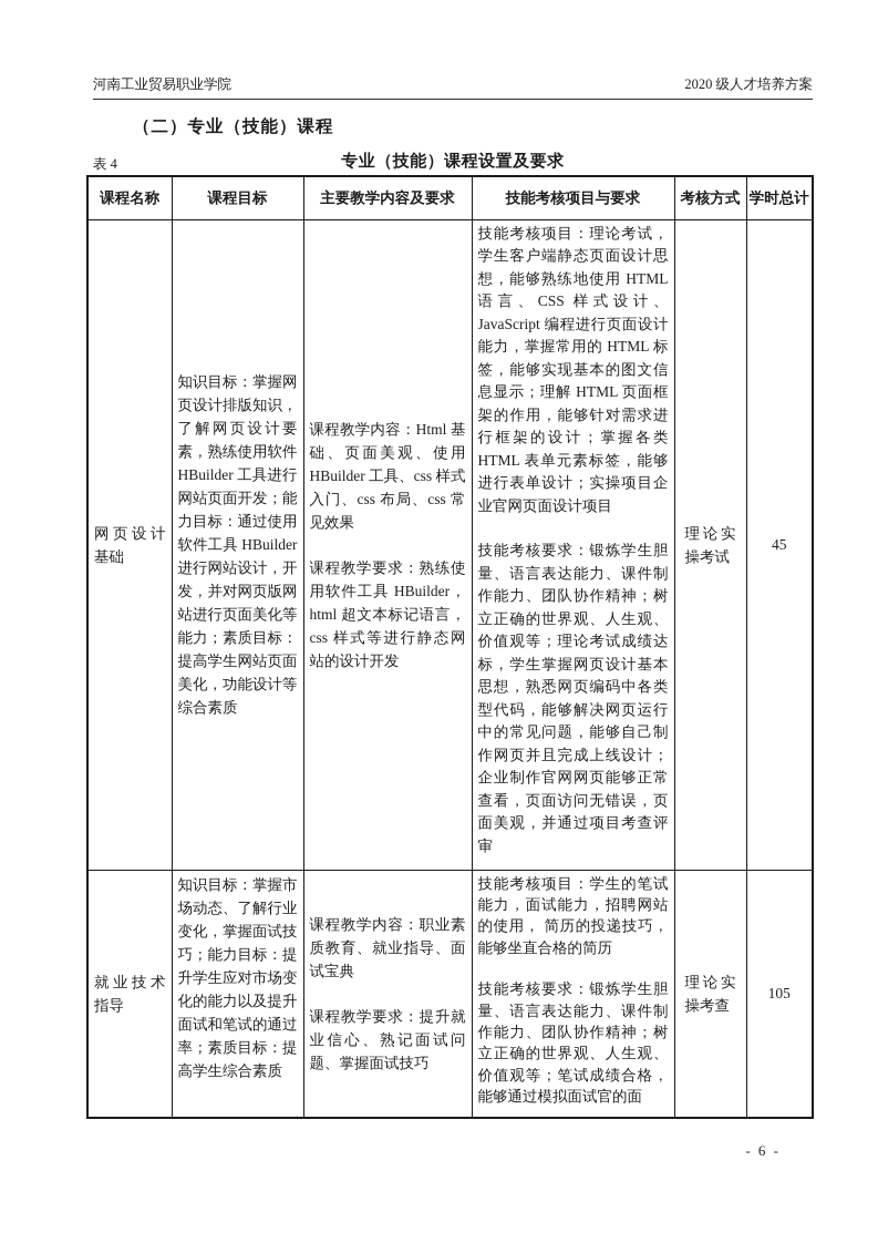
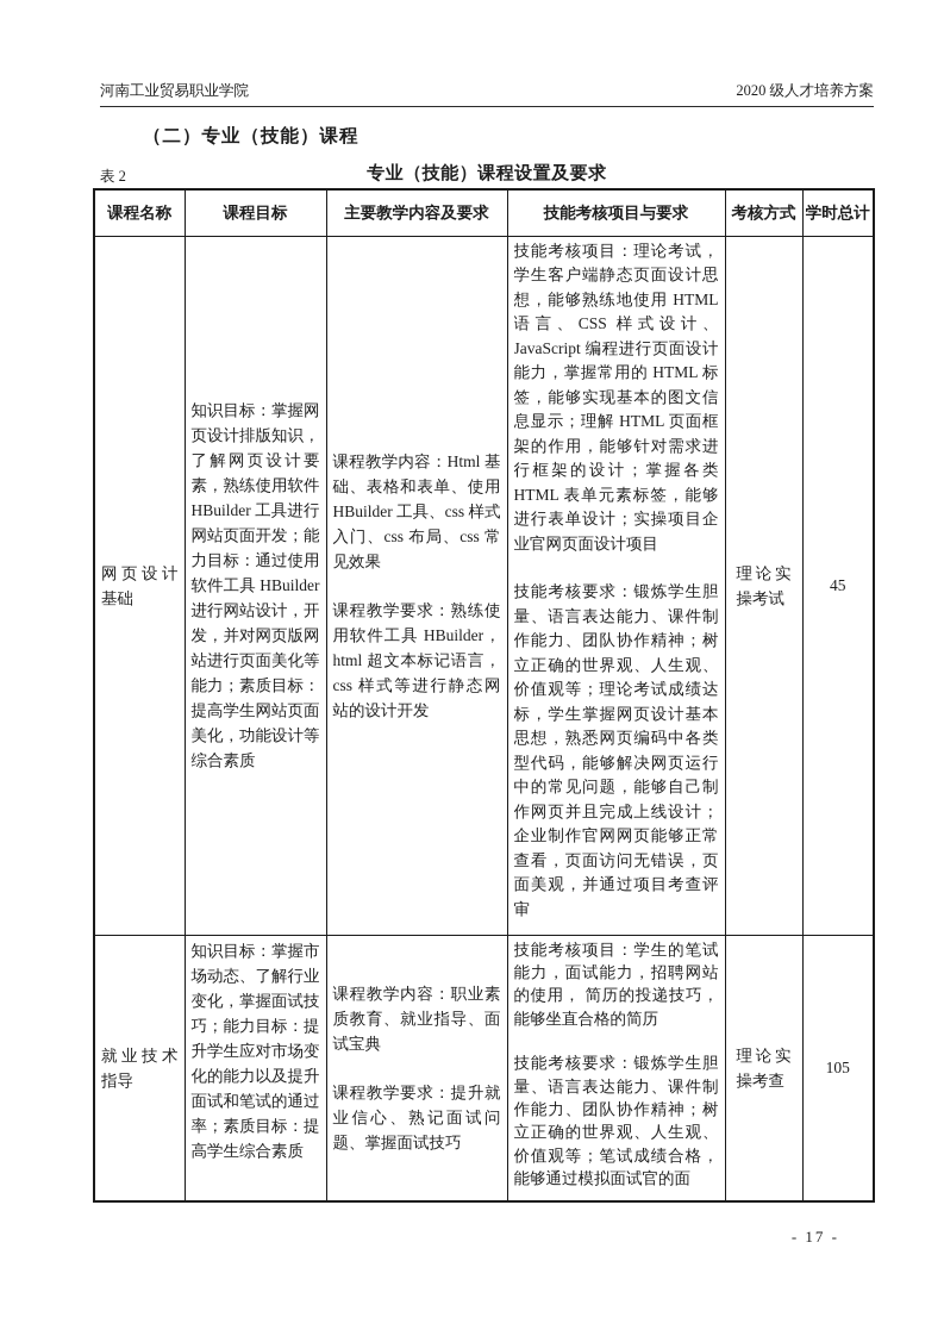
  河南工业贸易职业学院
  2020 级人才培养方案
  （二）专业（技能）课程
- 表 4
+ 表 2
  专业（技能）课程设置及要求
  课程名称	课程目标	主要教学内容及要求	技能考核项目与要求	考核方式	学时总计
- 网页设计基础	知识目标：掌握网页设计排版知识，了解网页设计要素，熟练使用软件 HBuilder 工具进行网站页面开发；能力目标：通过使用软件工具 HBuilder 进行网站设计，开发，并对网页版网站进行页面美化等能力；素质目标：提高学生网站页面美化，功能设计等综合素质	课程教学内容：Html 基础、页面美观、使用 HBuilder 工具、css 样式入门、css 布局、css 常见效果 课程教学要求：熟练使用软件工具 HBuilder，html 超文本标记语言，css 样式等进行静态网站的设计开发	技能考核项目：理论考试，学生客户端静态页面设计思想，能够熟练地使用 HTML 语言、CSS 样式设计、JavaScript 编程进行页面设计能力，掌握常用的 HTML 标签，能够实现基本的图文信息显示；理解 HTML 页面框架的作用，能够针对需求进行框架的设计；掌握各类 HTML 表单元素标签，能够进行表单设计；实操项目企业官网页面设计项目 技能考核要求：锻炼学生胆量、语言表达能力、课件制作能力、团队协作精神；树立正确的世界观、人生观、价值观等；理论考试成绩达标，学生掌握网页设计基本思想，熟悉网页编码中各类型代码，能够解决网页运行中的常见问题，能够自己制作网页并且完成上线设计；企业制作官网网页能够正常查看，页面访问无错误，页面美观，并通过项目考查评审	理论实操考试	45
+ 网页设计基础	知识目标：掌握网页设计排版知识，了解网页设计要素，熟练使用软件 HBuilder 工具进行网站页面开发；能力目标：通过使用软件工具 HBuilder 进行网站设计，开发，并对网页版网站进行页面美化等能力；素质目标：提高学生网站页面美化，功能设计等综合素质	课程教学内容：Html 基础、表格和表单、使用 HBuilder 工具、css 样式入门、css 布局、css 常见效果 课程教学要求：熟练使用软件工具 HBuilder，html 超文本标记语言，css 样式等进行静态网站的设计开发	技能考核项目：理论考试，学生客户端静态页面设计思想，能够熟练地使用 HTML 语言、CSS 样式设计、JavaScript 编程进行页面设计能力，掌握常用的 HTML 标签，能够实现基本的图文信息显示；理解 HTML 页面框架的作用，能够针对需求进行框架的设计；掌握各类 HTML 表单元素标签，能够进行表单设计；实操项目企业官网页面设计项目 技能考核要求：锻炼学生胆量、语言表达能力、课件制作能力、团队协作精神；树立正确的世界观、人生观、价值观等；理论考试成绩达标，学生掌握网页设计基本思想，熟悉网页编码中各类型代码，能够解决网页运行中的常见问题，能够自己制作网页并且完成上线设计；企业制作官网网页能够正常查看，页面访问无错误，页面美观，并通过项目考查评审	理论实操考试	45
  就业技术指导	知识目标：掌握市场动态、了解行业变化，掌握面试技巧；能力目标：提升学生应对市场变化的能力以及提升面试和笔试的通过率；素质目标：提高学生综合素质	课程教学内容：职业素质教育、就业指导、面试宝典 课程教学要求：提升就业信心、熟记面试问题、掌握面试技巧	技能考核项目：学生的笔试能力，面试能力，招聘网站的使用， 简历的投递技巧，能够坐直合格的简历 技能考核要求：锻炼学生胆量、语言表达能力、课件制作能力、团队协作精神；树立正确的世界观、人生观、价值观等；笔试成绩合格，能够通过模拟面试官的面	理论实操考查	105
- - 6 -
+ - 17 -
